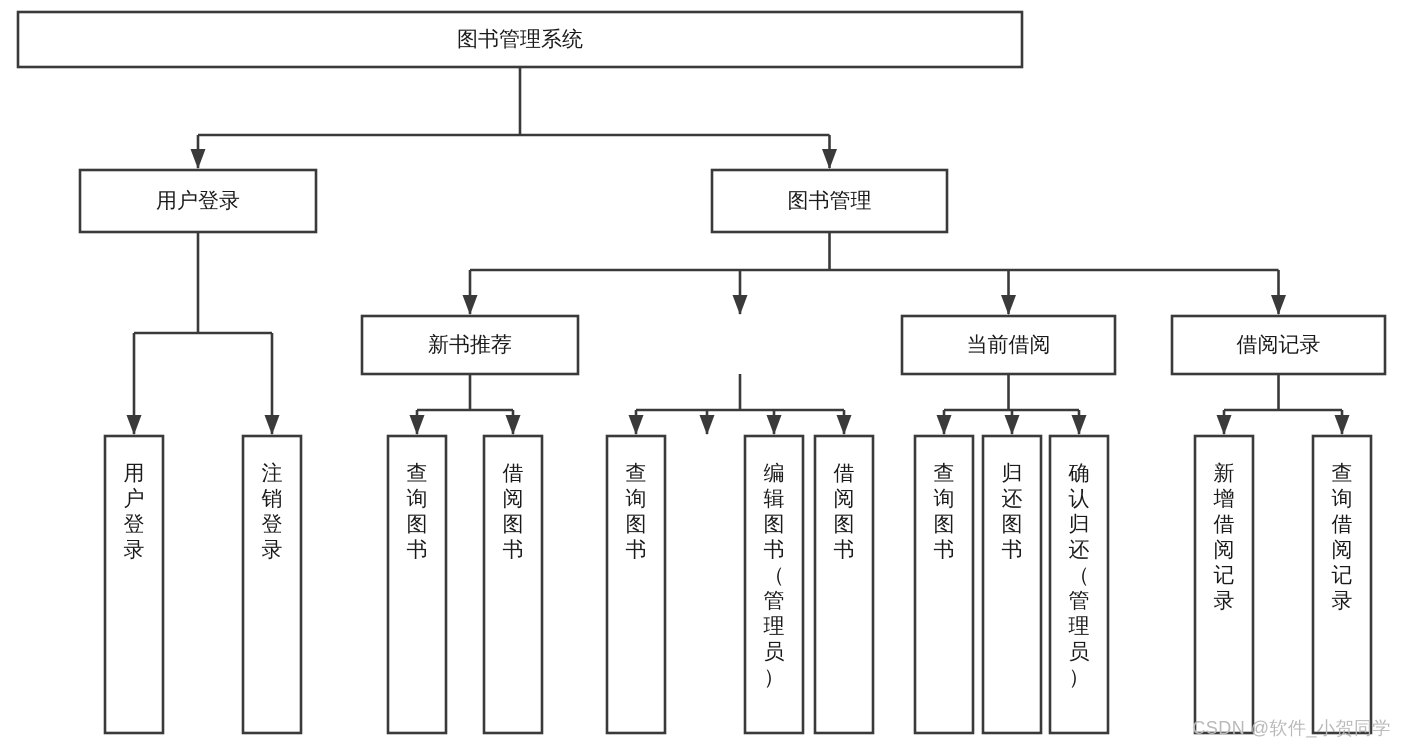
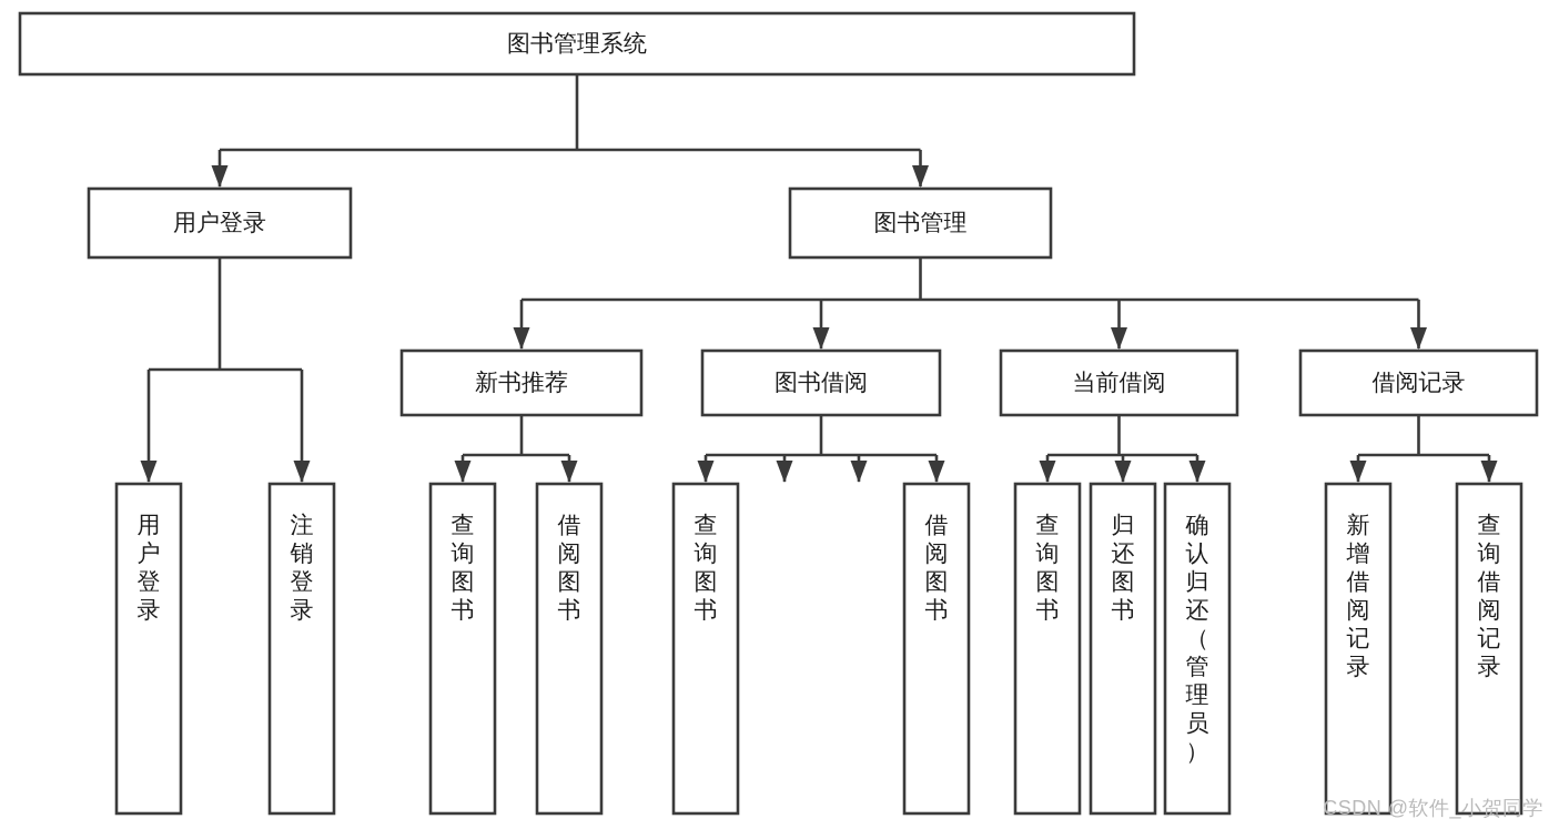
  图书管理系统
  用户登录
  图书管理
  新书推荐
+ 图书借阅
  当前借阅
  借阅记录
  用户登录
  注销登录
  查询图书
  借阅图书
  查询图书
- 编辑图书（管理员）
  借阅图书
  查询图书
  归还图书
  确认归还（管理员）
  新增借阅记录
  查询借阅记录
  CSDN @软件_小贺同学
